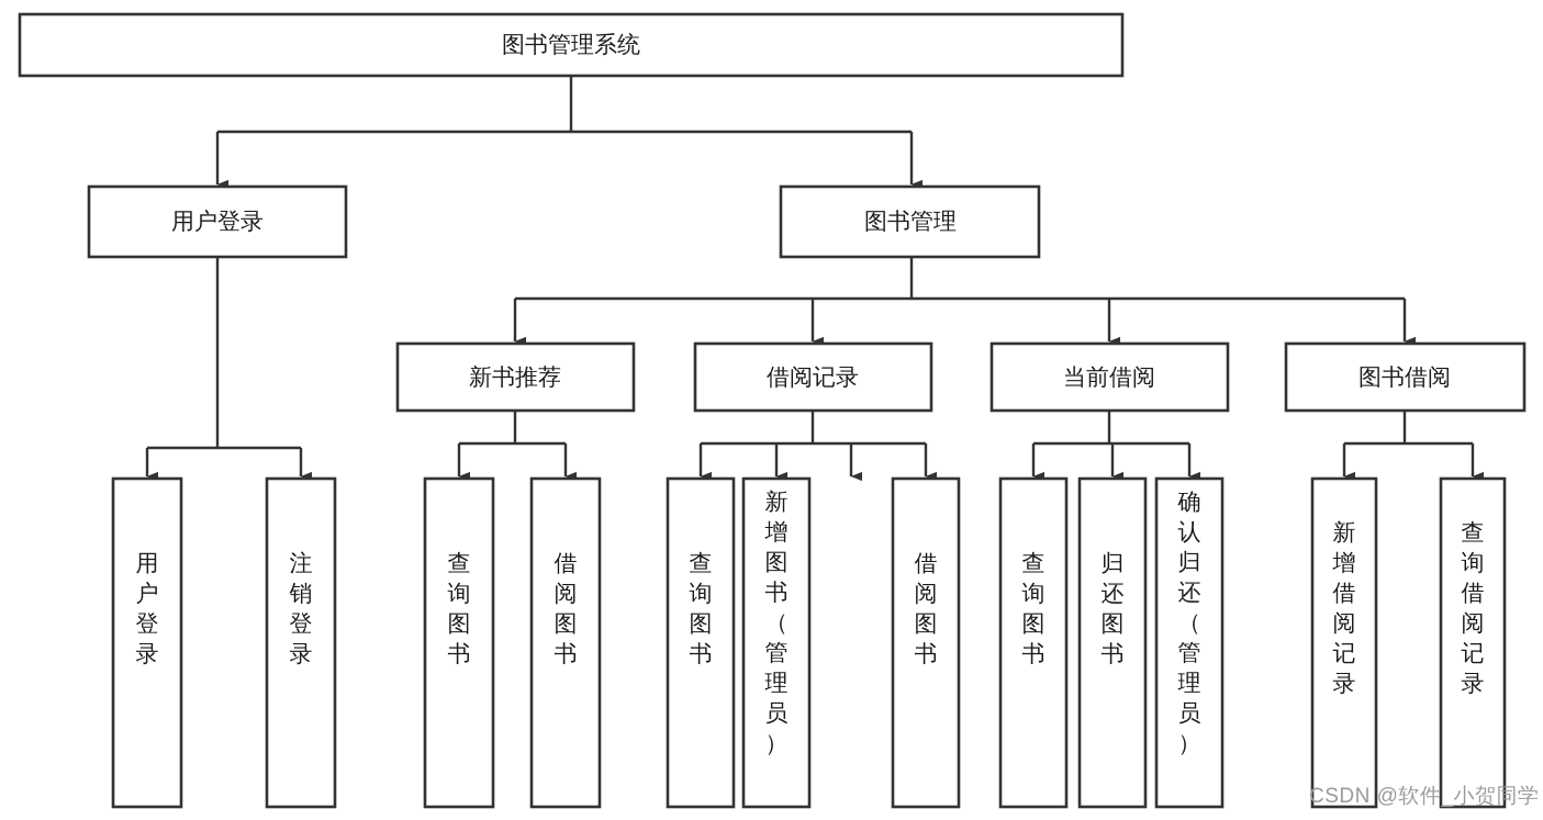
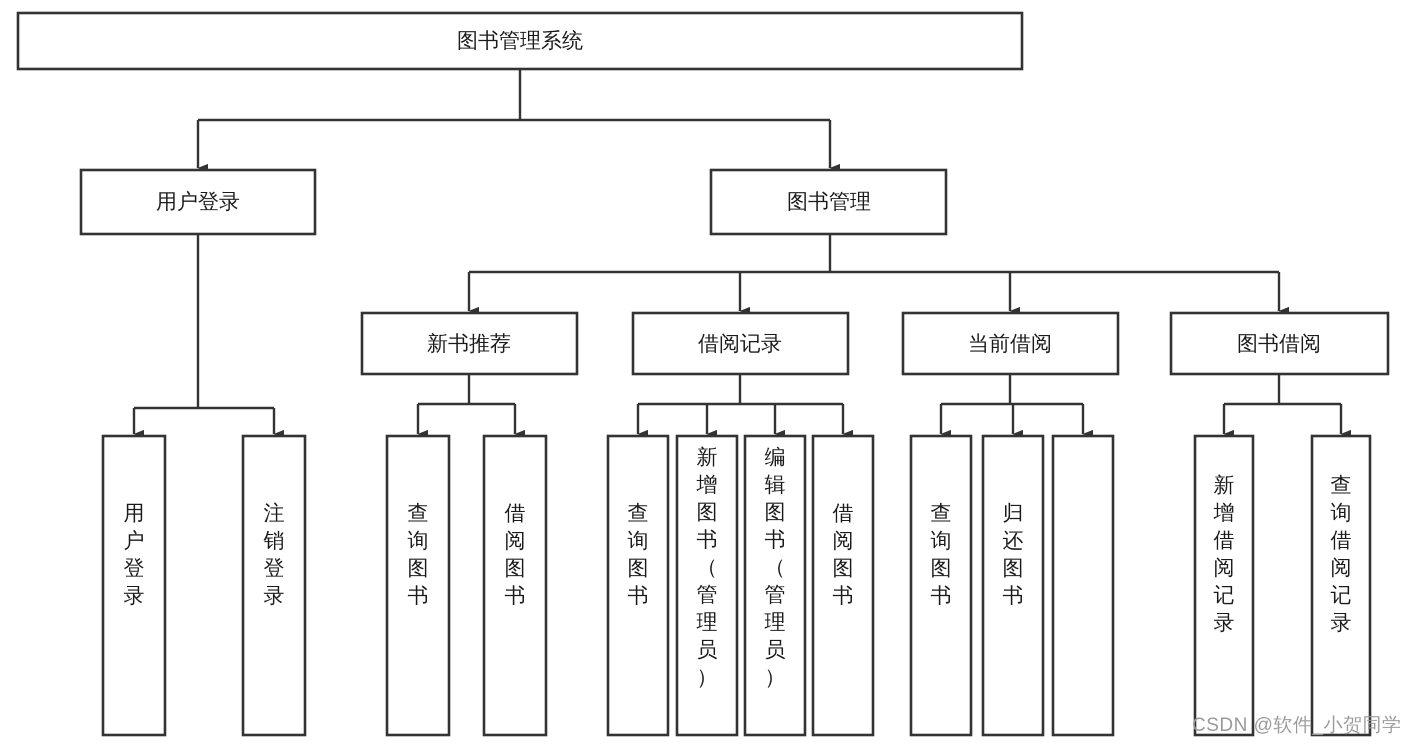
  图书管理系统
  用户登录
  图书管理
  新书推荐
  借阅记录
  当前借阅
  图书借阅
  用户登录
  注销登录
  查询图书
  借阅图书
  查询图书
  新增图书（管理员）
+ 编辑图书（管理员）
  借阅图书
  查询图书
  归还图书
- 确认归还（管理员）
  新增借阅记录
  查询借阅记录
  CSDN @软件_小贺同学
